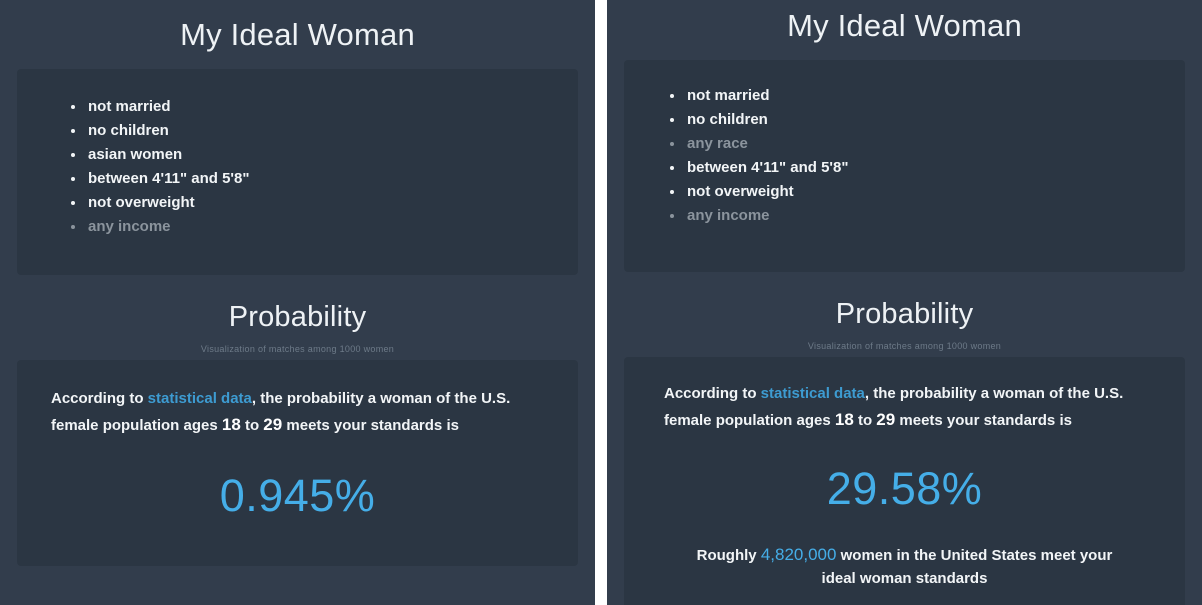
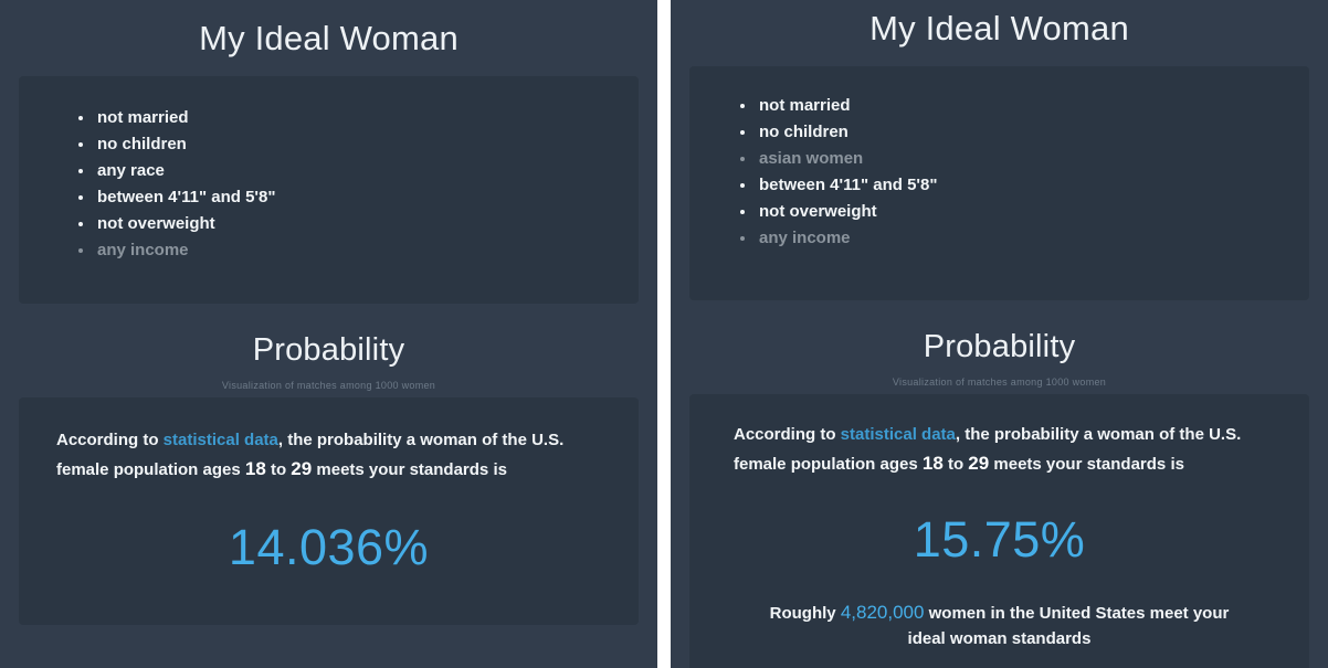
  My Ideal Woman
  not married
  no children
- asian women
+ any race
  between 4'11" and 5'8"
  not overweight
  any income
  Probability
  Visualization of matches among 1000 women
  According to statistical data, the probability a woman of the U.S. female population ages 18 to 29 meets your standards is
- 0.945%
+ 14.036%
  My Ideal Woman
  not married
  no children
- any race
+ asian women
  between 4'11" and 5'8"
  not overweight
  any income
  Probability
  Visualization of matches among 1000 women
  According to statistical data, the probability a woman of the U.S. female population ages 18 to 29 meets your standards is
- 29.58%
+ 15.75%
  Roughly 4,820,000 women in the United States meet your ideal woman standards
